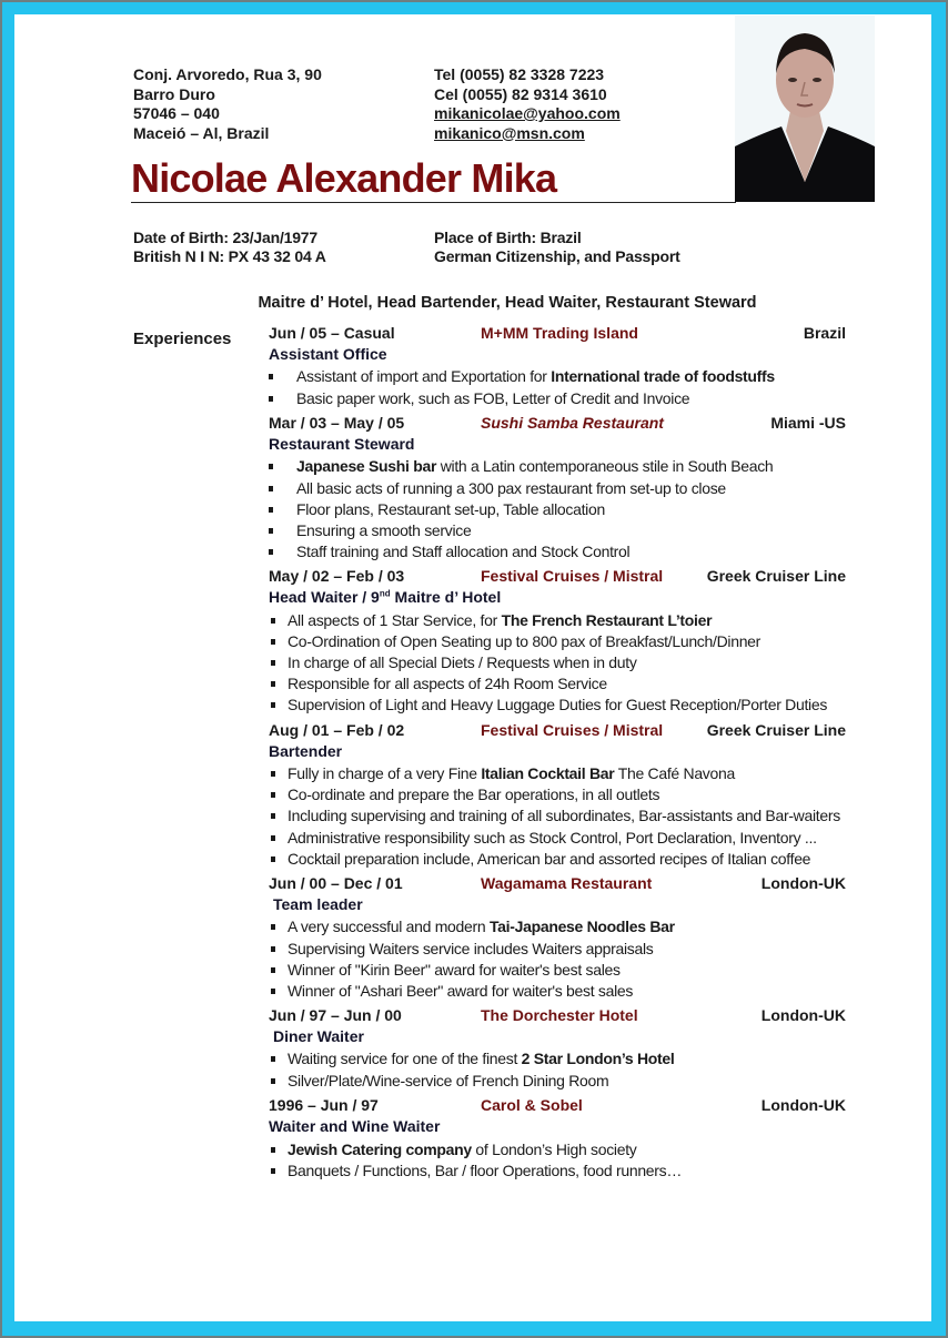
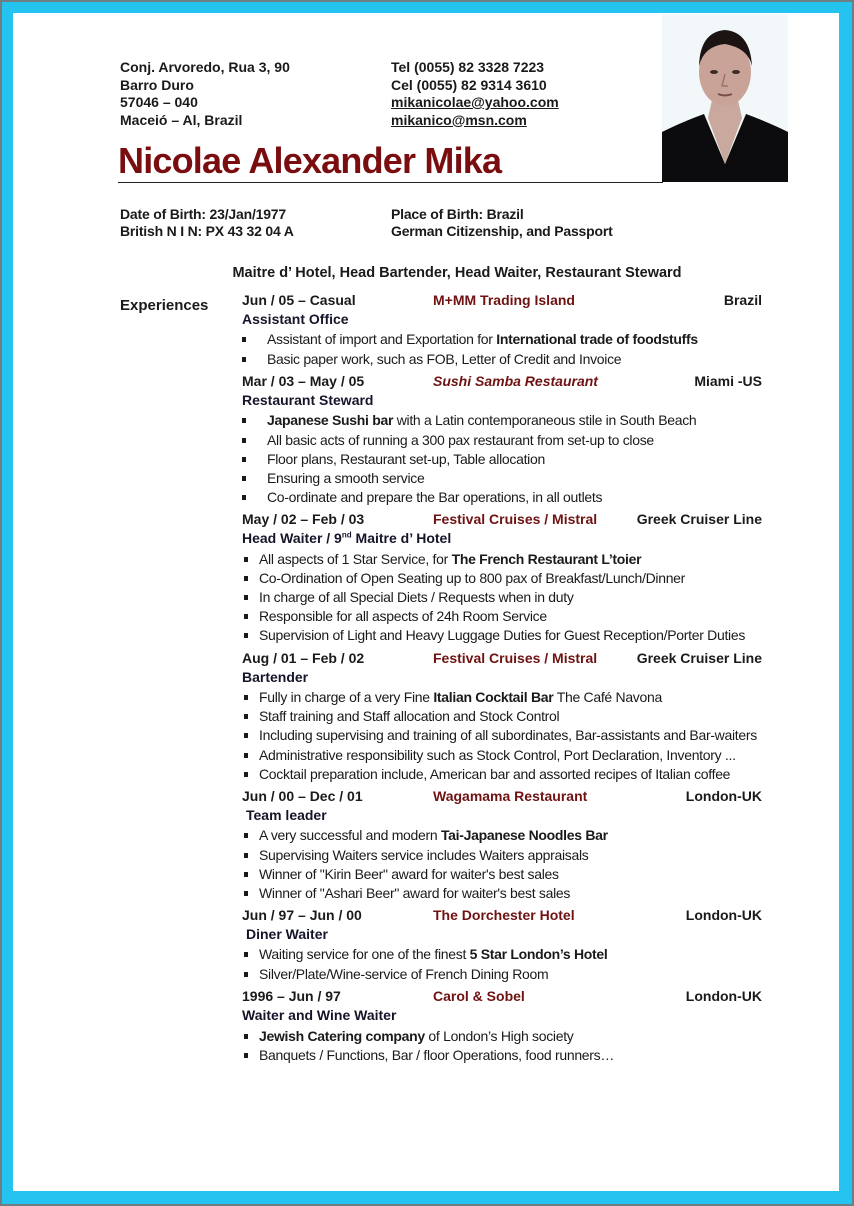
  Conj. Arvoredo, Rua 3, 90
  Barro Duro
  57046 – 040
  Maceió – Al, Brazil
  Tel (0055) 82 3328 7223
  Cel (0055) 82 9314 3610
  mikanicolae@yahoo.com
  mikanico@msn.com
  Nicolae Alexander Mika
  Date of Birth: 23/Jan/1977
  British N I N: PX 43 32 04 A
  Place of Birth: Brazil
  German Citizenship, and Passport
  Maitre d’ Hotel, Head Bartender, Head Waiter, Restaurant Steward
  Experiences
  Jun / 05 – Casual
  M+MM Trading Island
  Brazil
  Assistant Office
  Assistant of import and Exportation for International trade of foodstuffs
  Basic paper work, such as FOB, Letter of Credit and Invoice
  Mar / 03 – May / 05
  Sushi Samba Restaurant
  Miami -US
  Restaurant Steward
  Japanese Sushi bar with a Latin contemporaneous stile in South Beach
  All basic acts of running a 300 pax restaurant from set-up to close
  Floor plans, Restaurant set-up, Table allocation
  Ensuring a smooth service
- Staff training and Staff allocation and Stock Control
+ Co-ordinate and prepare the Bar operations, in all outlets
  May / 02 – Feb / 03
  Festival Cruises / Mistral
  Greek Cruiser Line
  Head Waiter / 9nd Maitre d’ Hotel
  All aspects of 1 Star Service, for The French Restaurant L’toier
  Co-Ordination of Open Seating up to 800 pax of Breakfast/Lunch/Dinner
  In charge of all Special Diets / Requests when in duty
  Responsible for all aspects of 24h Room Service
  Supervision of Light and Heavy Luggage Duties for Guest Reception/Porter Duties
  Aug / 01 – Feb / 02
  Festival Cruises / Mistral
  Greek Cruiser Line
  Bartender
  Fully in charge of a very Fine Italian Cocktail Bar The Café Navona
- Co-ordinate and prepare the Bar operations, in all outlets
+ Staff training and Staff allocation and Stock Control
  Including supervising and training of all subordinates, Bar-assistants and Bar-waiters
  Administrative responsibility such as Stock Control, Port Declaration, Inventory ...
  Cocktail preparation include, American bar and assorted recipes of Italian coffee
  Jun / 00 – Dec / 01
  Wagamama Restaurant
  London-UK
  Team leader
  A very successful and modern Tai-Japanese Noodles Bar
  Supervising Waiters service includes Waiters appraisals
  Winner of "Kirin Beer" award for waiter's best sales
  Winner of "Ashari Beer" award for waiter's best sales
  Jun / 97 – Jun / 00
  The Dorchester Hotel
  London-UK
  Diner Waiter
- Waiting service for one of the finest 2 Star London’s Hotel
+ Waiting service for one of the finest 5 Star London’s Hotel
  Silver/Plate/Wine-service of French Dining Room
  1996 – Jun / 97
  Carol & Sobel
  London-UK
  Waiter and Wine Waiter
  Jewish Catering company of London’s High society
  Banquets / Functions, Bar / floor Operations, food runners…
